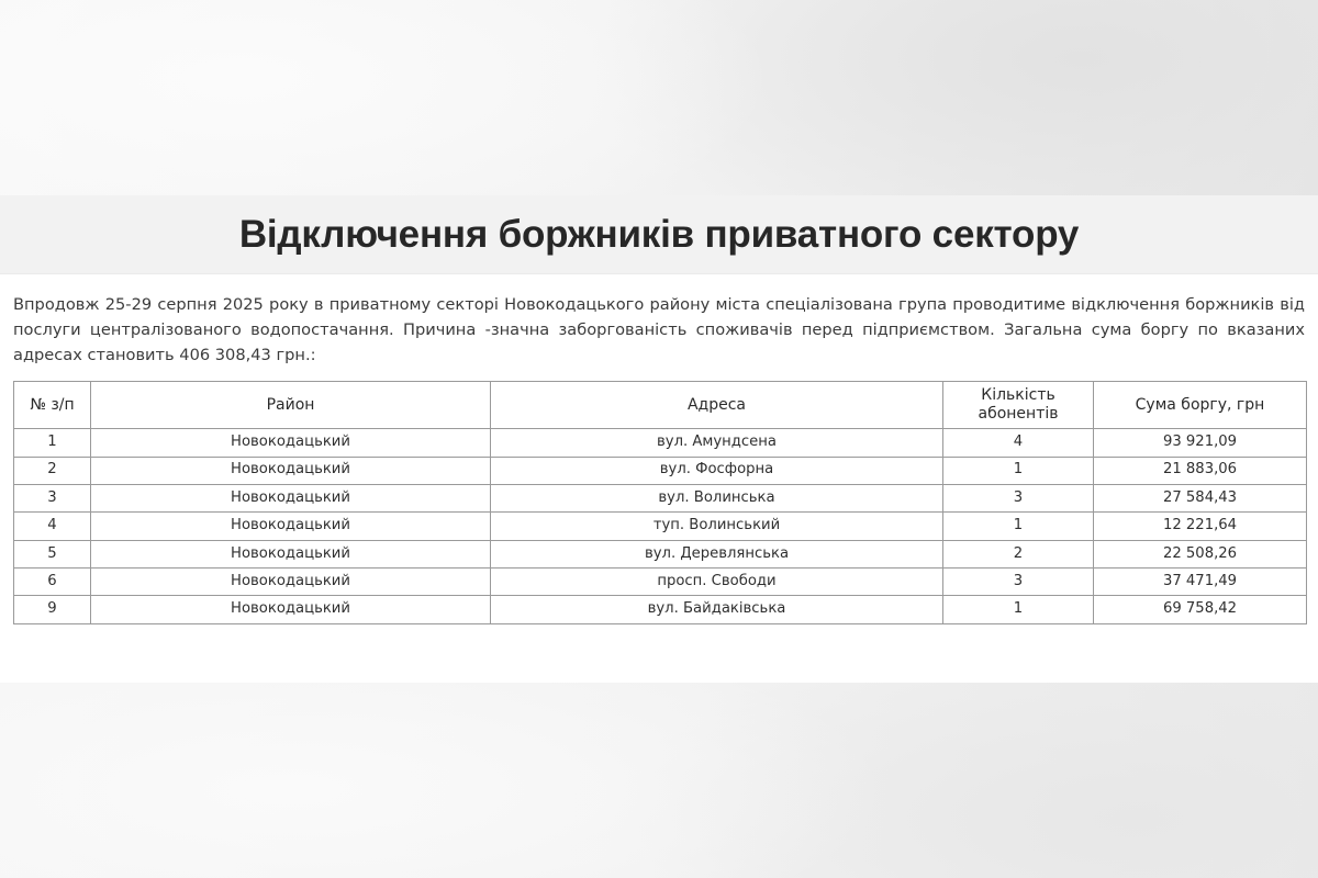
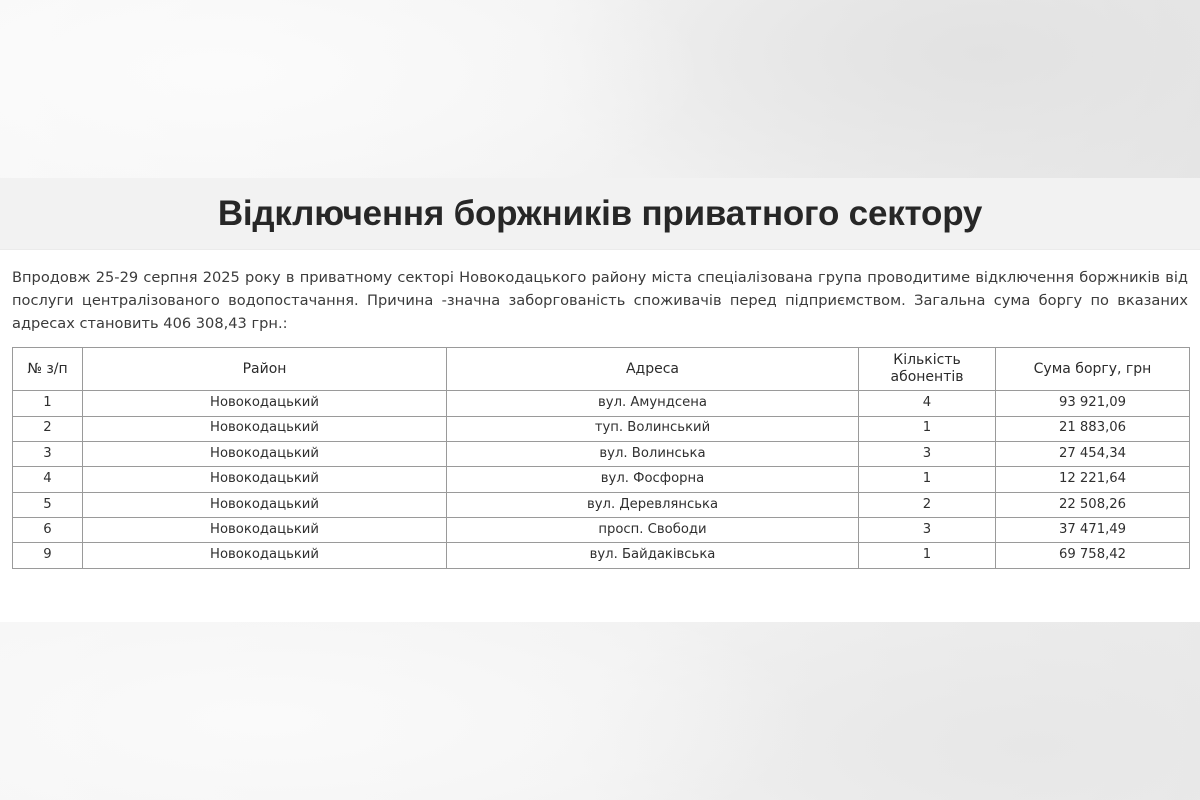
  Відключення боржників приватного сектору
  Впродовж 25-29 серпня 2025 року в приватному секторі Новокодацького району міста спеціалізована група проводитиме відключення боржників від послуги централізованого водопостачання. Причина -значна заборгованість споживачів перед підприємством. Загальна сума боргу по вказаних адресах становить 406 308,43 грн.:
  № з/п	Район	Адреса	Кількість абонентів	Сума боргу, грн
  1	Новокодацький	вул. Амундсена	4	93 921,09
- 2	Новокодацький	вул. Фосфорна	1	21 883,06
+ 2	Новокодацький	туп. Волинський	1	21 883,06
- 3	Новокодацький	вул. Волинська	3	27 584,43
+ 3	Новокодацький	вул. Волинська	3	27 454,34
- 4	Новокодацький	туп. Волинський	1	12 221,64
+ 4	Новокодацький	вул. Фосфорна	1	12 221,64
  5	Новокодацький	вул. Деревлянська	2	22 508,26
  6	Новокодацький	просп. Свободи	3	37 471,49
  9	Новокодацький	вул. Байдаківська	1	69 758,42
